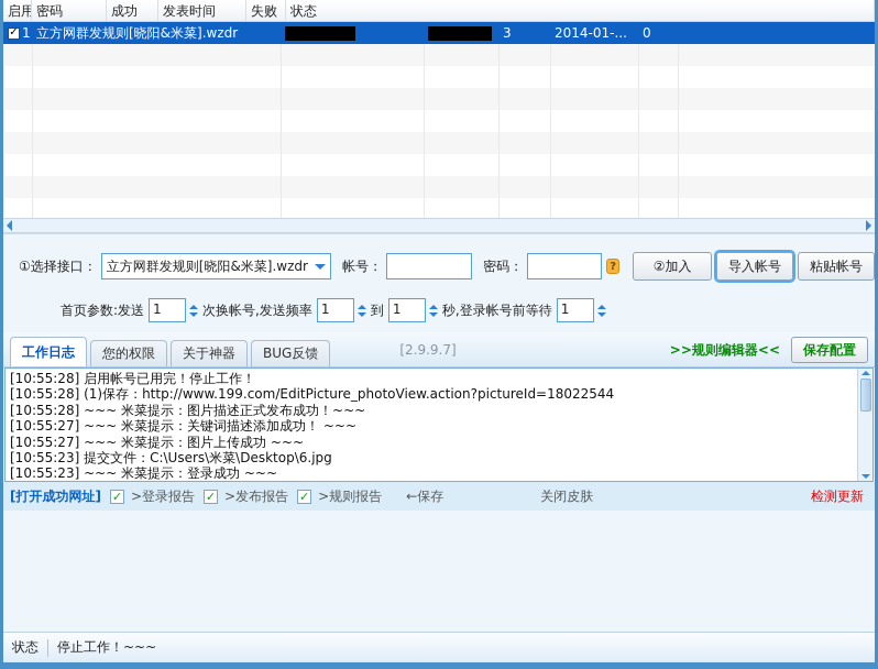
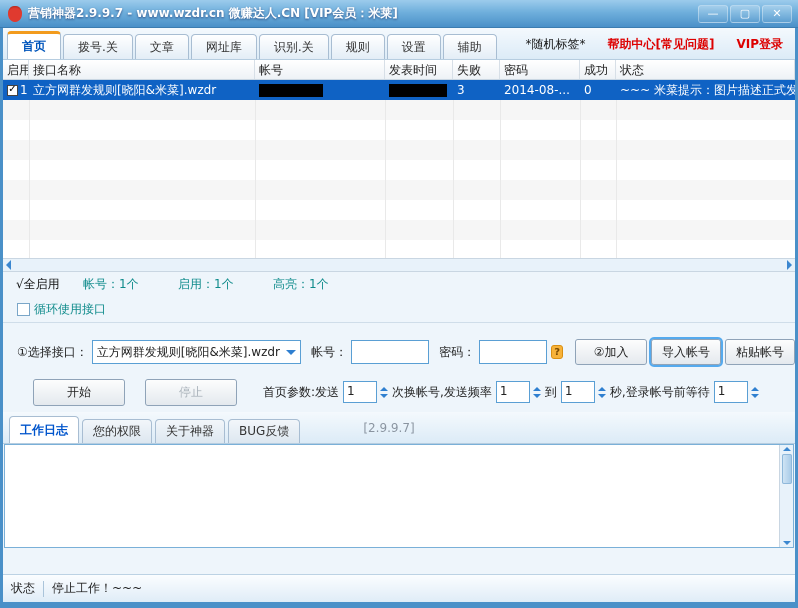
+ 营销神器2.9.9.7 - www.wzdr.cn 微赚达人.CN [VIP会员：米莱]
+ —
+ ▢
+ ✕
+ 首页
+ 拨号.关
+ 文章
+ 网址库
+ 识别.关
+ 规则
+ 设置
+ 辅助
+ *随机标签*
+ 帮助中心[常见问题]
+ VIP登录
  启用
+ 接口名称
+ 帐号
- 密码
+ 发表时间
- 成功
+ 失败
- 发表时间
+ 密码
- 失败
+ 成功
  状态
  1
  立方网群发规则[晓阳&米菜].wzdr
  3
- 2014-01-...
+ 2014-08-...
  0
+ ~~~ 米菜提示：图片描述正式发
+ √全启用
+ 帐号：1个
+ 启用：1个
+ 高亮：1个
+ 循环使用接口
  ①选择接口：
  立方网群发规则[晓阳&米菜].wzdr
  帐号：
  密码：
  ?
  ②加入
  导入帐号
  粘贴帐号
+ 开始
+ 停止
  首页参数:发送
  1
  次换帐号,发送频率
  1
  到
  1
  秒,登录帐号前等待
  1
  工作日志
  您的权限
  关于神器
  BUG反馈
  [2.9.9.7]
- >>规则编辑器<<
- 保存配置
- [10:55:28] 启用帐号已用完！停止工作！
- [10:55:28] (1)保存：http://www.199.com/EditPicture_photoView.action?pictureId=18022544
- [10:55:28] ~~~ 米菜提示：图片描述正式发布成功！~~~
- [10:55:27] ~~~ 米菜提示：关键词描述添加成功！ ~~~
- [10:55:27] ~~~ 米菜提示：图片上传成功 ~~~
- [10:55:23] 提交文件：C:\Users\米菜\Desktop\6.jpg
- [10:55:23] ~~~ 米菜提示：登录成功 ~~~
- [打开成功网址]
- >登录报告
- >发布报告
- >规则报告
- ←保存
- 关闭皮肤
- 检测更新
  状态
  停止工作！~~~
